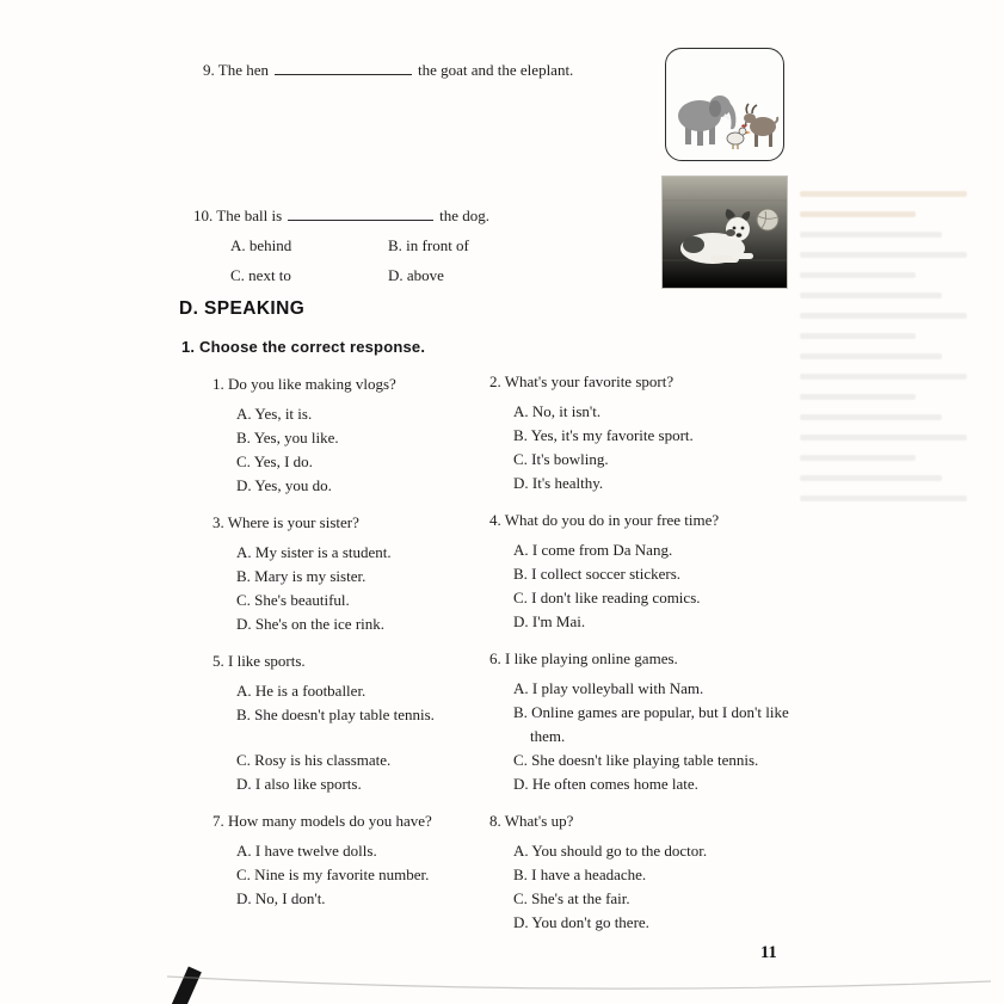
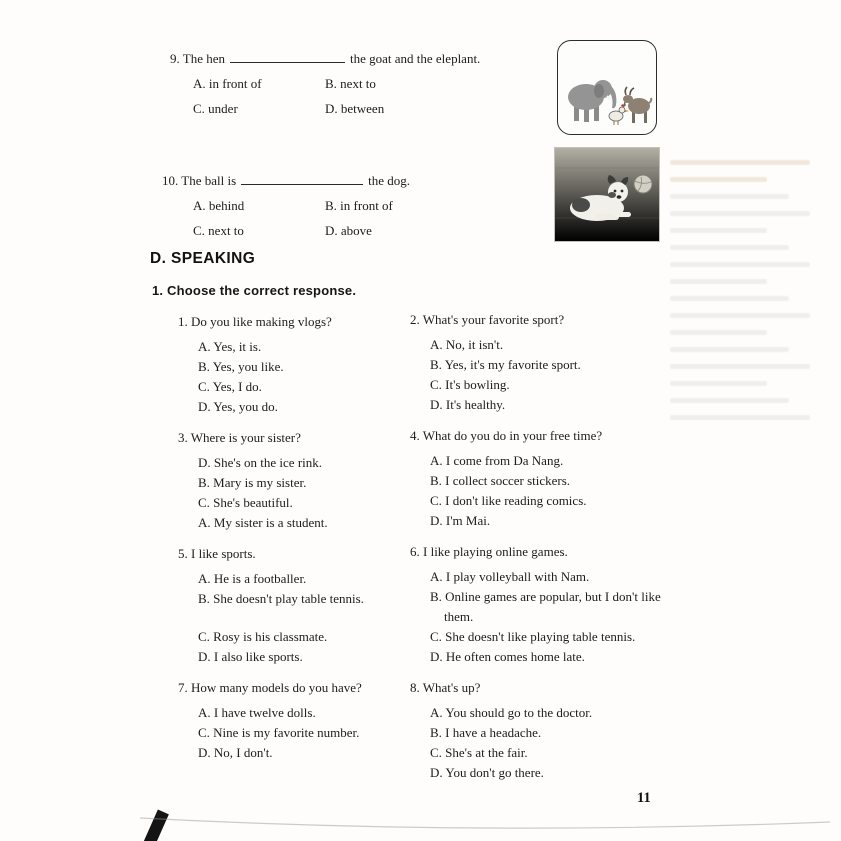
  9. The hen the goat and the eleplant.
+ A. in front of
+ B. next to
+ C. under
+ D. between
  10. The ball is the dog.
  A. behind
  B. in front of
  C. next to
  D. above
  D. SPEAKING
  1. Choose the correct response.
  1. Do you like making vlogs?
  A. Yes, it is.
  B. Yes, you like.
  C. Yes, I do.
  D. Yes, you do.
  3. Where is your sister?
- A. My sister is a student.
+ D. She's on the ice rink.
  B. Mary is my sister.
  C. She's beautiful.
- D. She's on the ice rink.
+ A. My sister is a student.
  5. I like sports.
  A. He is a footballer.
  B. She doesn't play table tennis.
  C. Rosy is his classmate.
  D. I also like sports.
  7. How many models do you have?
  A. I have twelve dolls.
  C. Nine is my favorite number.
  D. No, I don't.
  2. What's your favorite sport?
  A. No, it isn't.
  B. Yes, it's my favorite sport.
  C. It's bowling.
  D. It's healthy.
  4. What do you do in your free time?
  A. I come from Da Nang.
  B. I collect soccer stickers.
  C. I don't like reading comics.
  D. I'm Mai.
  6. I like playing online games.
  A. I play volleyball with Nam.
  B. Online games are popular, but I don't like them.
  C. She doesn't like playing table tennis.
  D. He often comes home late.
  8. What's up?
  A. You should go to the doctor.
  B. I have a headache.
  C. She's at the fair.
  D. You don't go there.
  11
